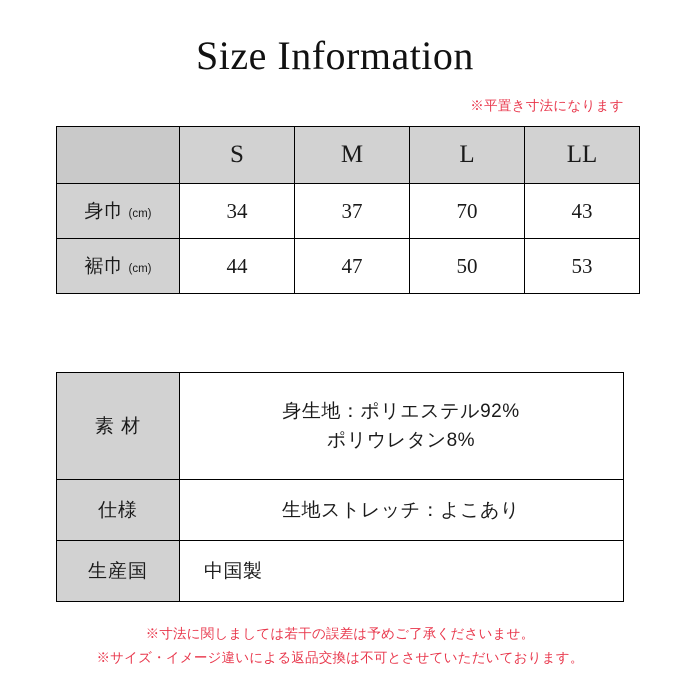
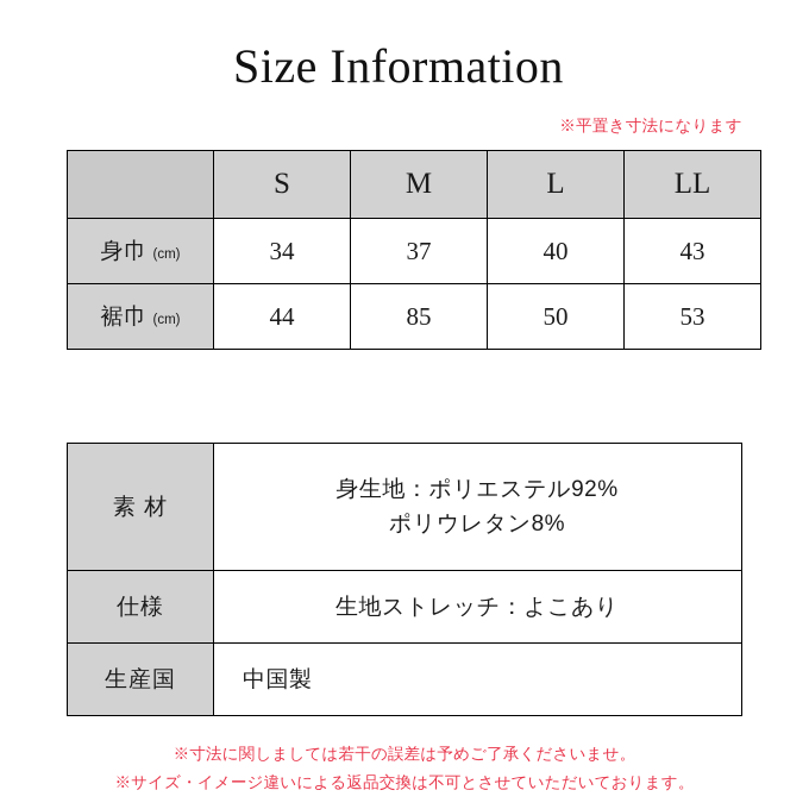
  Size Information
  ※平置き寸法になります
  	S	M	L	LL
- 身巾 (cm)	34	37	70	43
+ 身巾 (cm)	34	37	40	43
- 裾巾 (cm)	44	47	50	53
+ 裾巾 (cm)	44	85	50	53
  素 材	身生地：ポリエステル92% ポリウレタン8%
  仕様	生地ストレッチ：よこあり
  生産国	中国製
  ※寸法に関しましては若干の誤差は予めご了承くださいませ。
  ※サイズ・イメージ違いによる返品交換は不可とさせていただいております。
